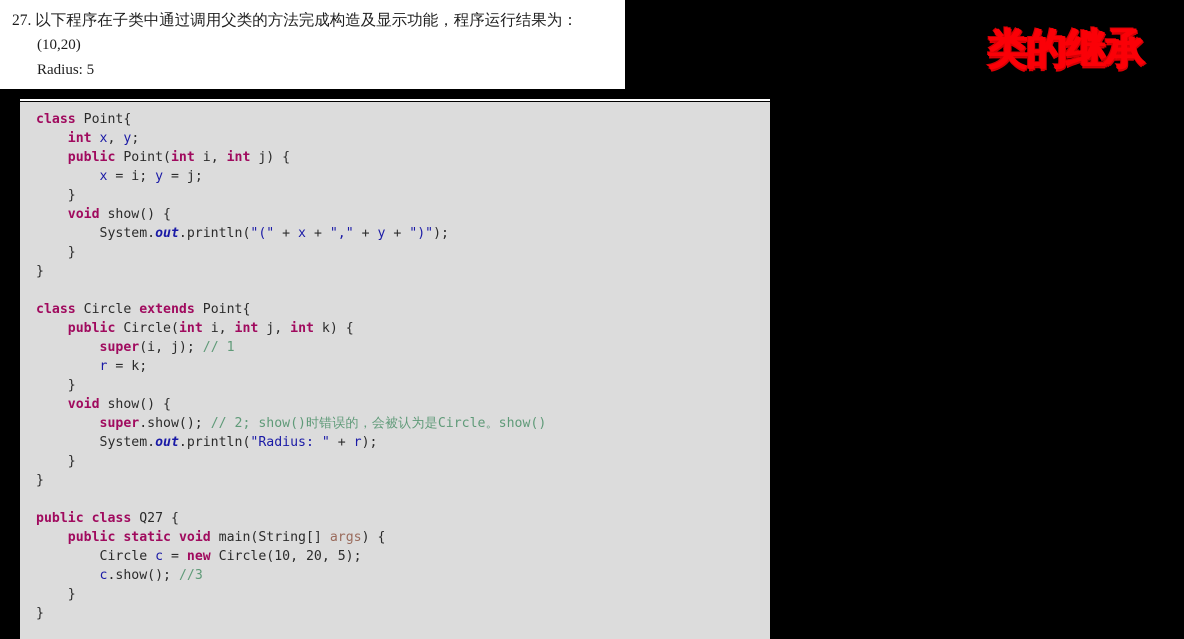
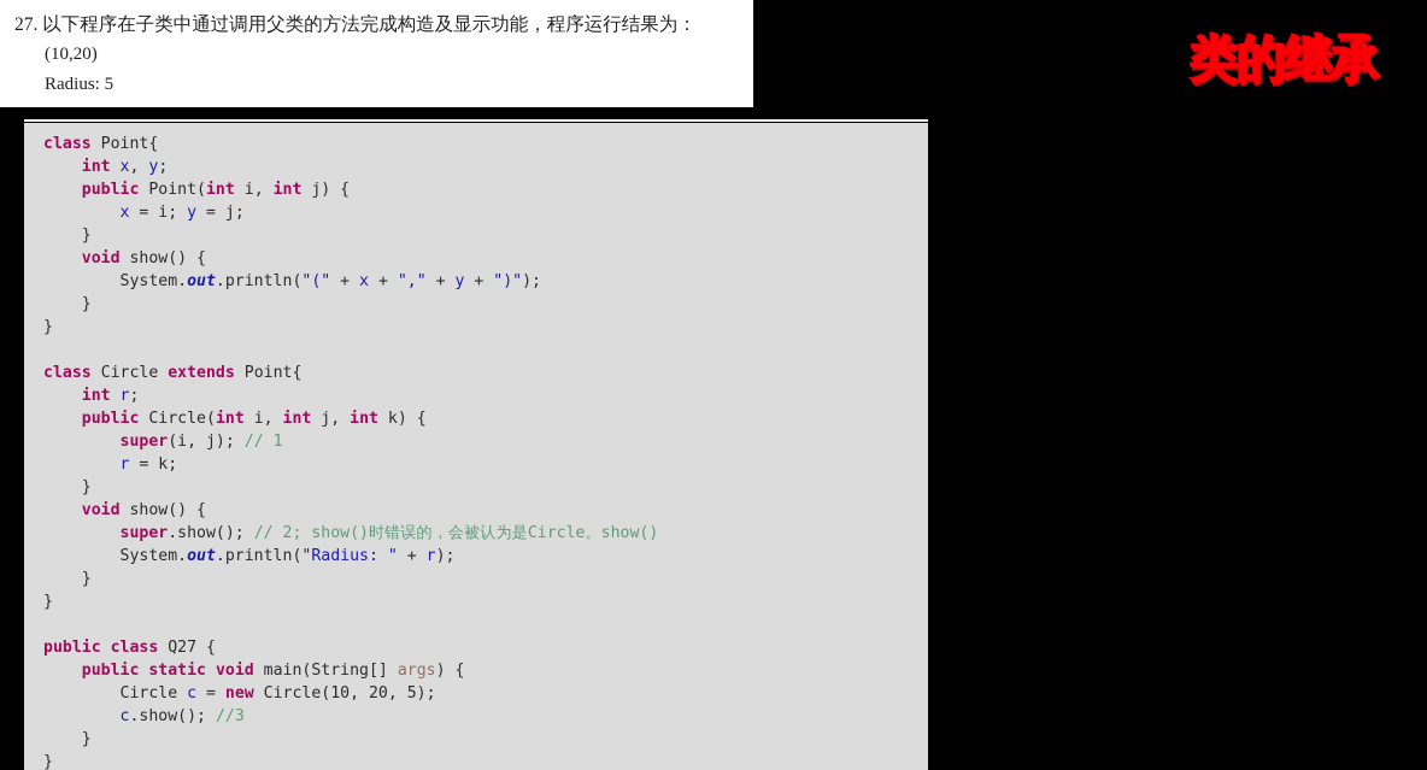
  27. 以下程序在子类中通过调用父类的方法完成构造及显示功能，程序运行结果为：
  (10,20)
  Radius: 5
  类的继承
  class Point{
  int x, y;
  public Point(int i, int j) {
  x = i; y = j;
  }
  void show() {
  System.out.println("(" + x + "," + y + ")");
  }
  }
  class Circle extends Point{
+ int r;
  public Circle(int i, int j, int k) {
  super(i, j); // 1
  r = k;
  }
  void show() {
  super.show(); // 2; show()时错误的，会被认为是Circle。show()
  System.out.println("Radius: " + r);
  }
  }
  public class Q27 {
  public static void main(String[] args) {
  Circle c = new Circle(10, 20, 5);
  c.show(); //3
  }
  }
